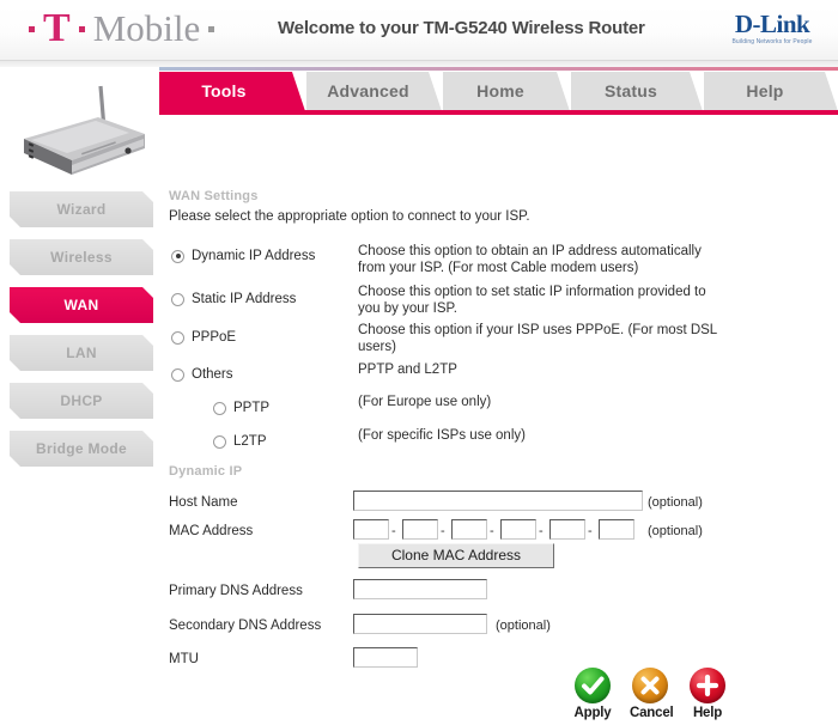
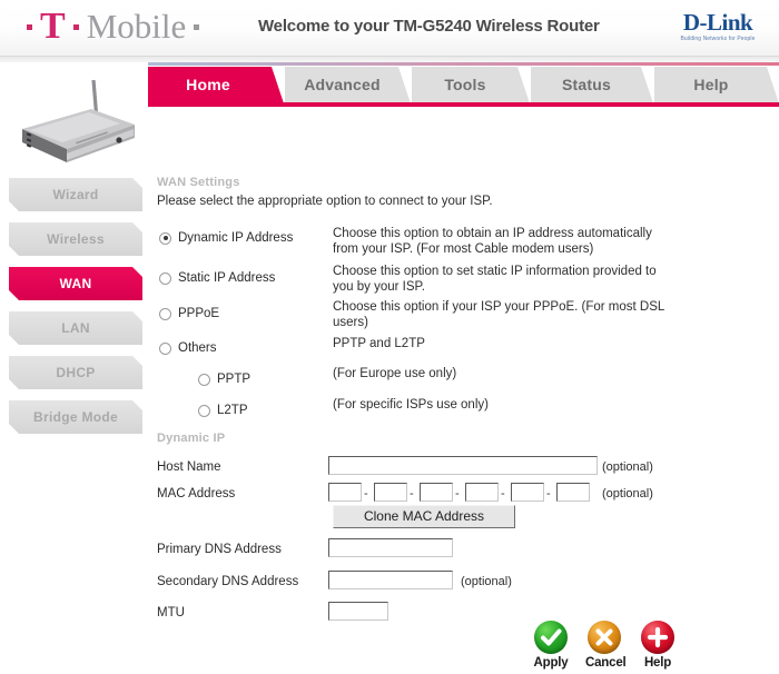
  T
  Mobile
  Welcome to your TM-G5240 Wireless Router
  D-Link
- Tools
+ Home
  Advanced
- Home
+ Tools
  Status
  Help
  Wizard
  Wireless
  WAN
  LAN
  DHCP
  Bridge Mode
  WAN Settings
  Please select the appropriate option to connect to your ISP.
  Dynamic IP Address
  Choose this option to obtain an IP address automatically from your ISP. (For most Cable modem users)
  Static IP Address
  Choose this option to set static IP information provided to you by your ISP.
  PPPoE
- Choose this option if your ISP uses PPPoE. (For most DSL users)
+ Choose this option if your ISP your PPPoE. (For most DSL users)
  Others
  PPTP and L2TP
  PPTP
  (For Europe use only)
  L2TP
  (For specific ISPs use only)
  Dynamic IP
  Host Name
  (optional)
  MAC Address
  -
  -
  -
  -
  -
  (optional)
  Clone MAC Address
  Primary DNS Address
  Secondary DNS Address
  (optional)
  MTU
  Apply
  Cancel
  Help
